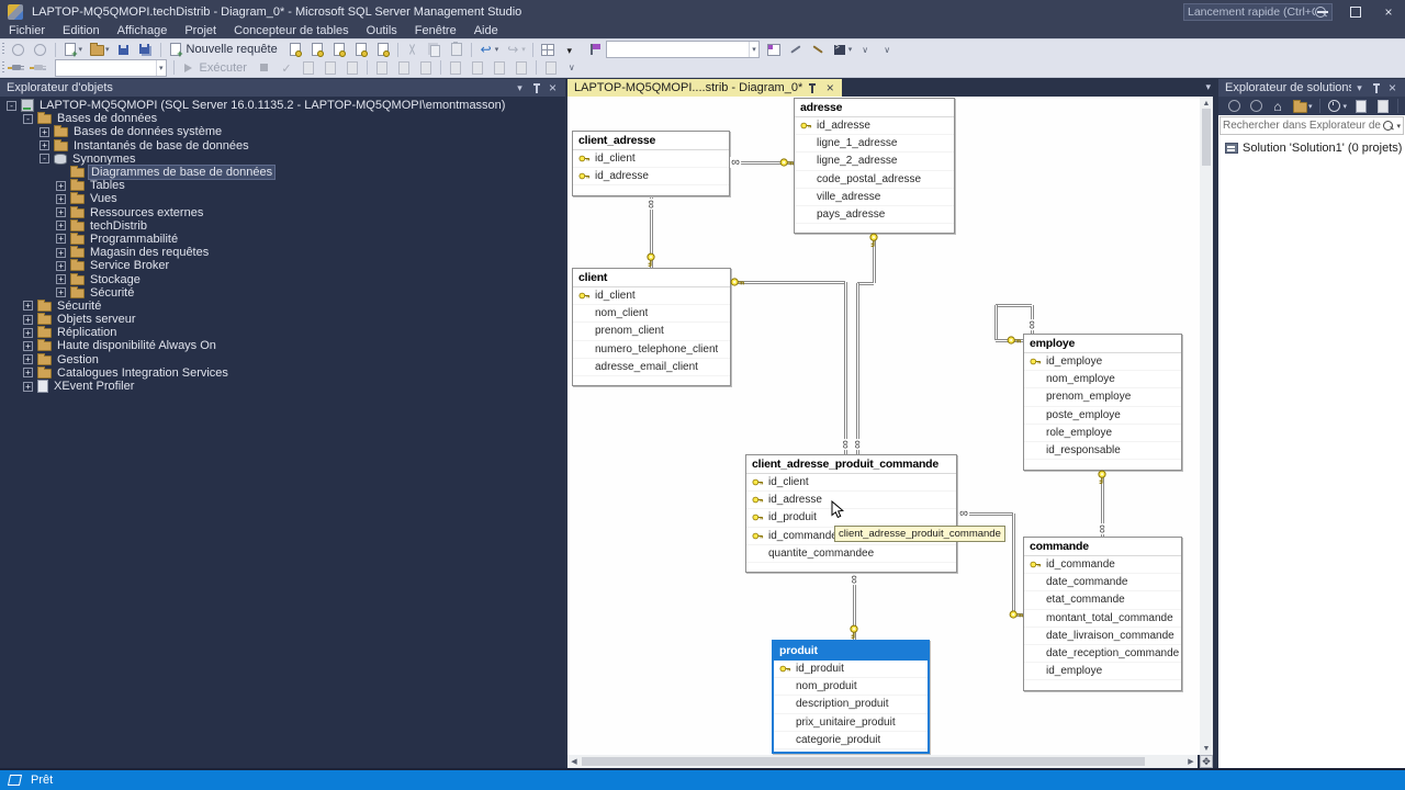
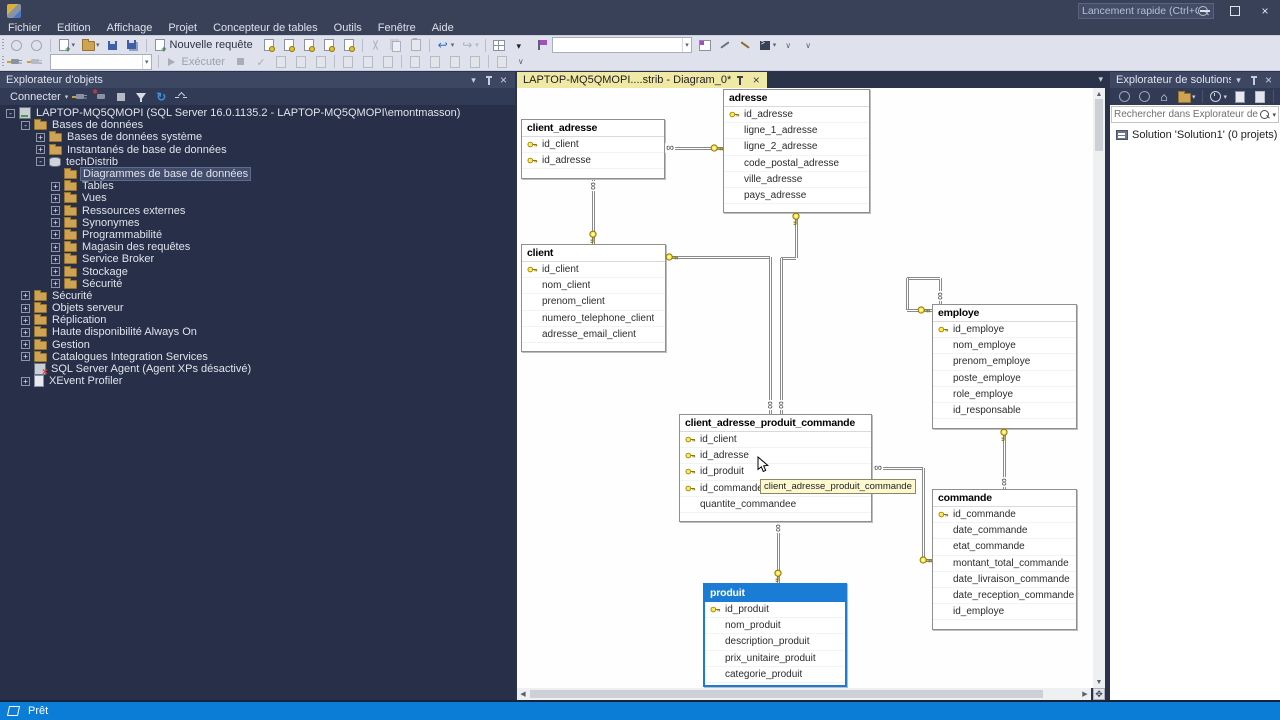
- LAPTOP-MQ5QMOPI.techDistrib - Diagram_0* - Microsoft SQL Server Management Studio
  Lancement rapide (Ctrl+
  ×
  Fichier
  Edition
  Affichage
  Projet
  Concepteur de tables
  Outils
  Fenêtre
  Aide
  Nouvelle requête
  Exécuter
  Explorateur d'objets
+ Connecter
  -
  LAPTOP-MQ5QMOPI (SQL Server 16.0.1135.2 - LAPTOP-MQ5QMOPI\emontmasson)
  -
  Bases de données
  +
  Bases de données système
  +
  Instantanés de base de données
  -
- Synonymes
+ techDistrib
  Diagrammes de base de données
  +
  Tables
  +
  Vues
  +
  Ressources externes
  +
- techDistrib
+ Synonymes
  +
  Programmabilité
  +
  Magasin des requêtes
  +
  Service Broker
  +
  Stockage
  +
  Sécurité
  +
  Sécurité
  +
  Objets serveur
  +
  Réplication
  +
  Haute disponibilité Always On
  +
  Gestion
  +
  Catalogues Integration Services
+ SQL Server Agent (Agent XPs désactivé)
  +
  XEvent Profiler
  LAPTOP-MQ5QMOPI....strib - Diagram_0*
  ▾
  ∞
  ∞
  client_adresse
  id_client
  id_adresse
  adresse
  id_adresse
  ligne_1_adresse
  ligne_2_adresse
  code_postal_adresse
  ville_adresse
  pays_adresse
  client
  id_client
  nom_client
  prenom_client
  numero_telephone_client
  adresse_email_client
  employe
  id_employe
  nom_employe
  prenom_employe
  poste_employe
  role_employe
  id_responsable
  client_adresse_produit_commande
  id_client
  id_adresse
  id_produit
  id_command
  quantite_commandee
  commande
  id_commande
  date_commande
  etat_commande
  montant_total_commande
  date_livraison_commande
  date_reception_commande
  id_employe
  produit
  id_produit
  nom_produit
  description_produit
  prix_unitaire_produit
  categorie_produit
  client_adresse_produit_commande
  ✥
  Explorateur de solution
  Rechercher dans Explorateur de
  Solution 'Solution1' (0 projets)
  Prêt
